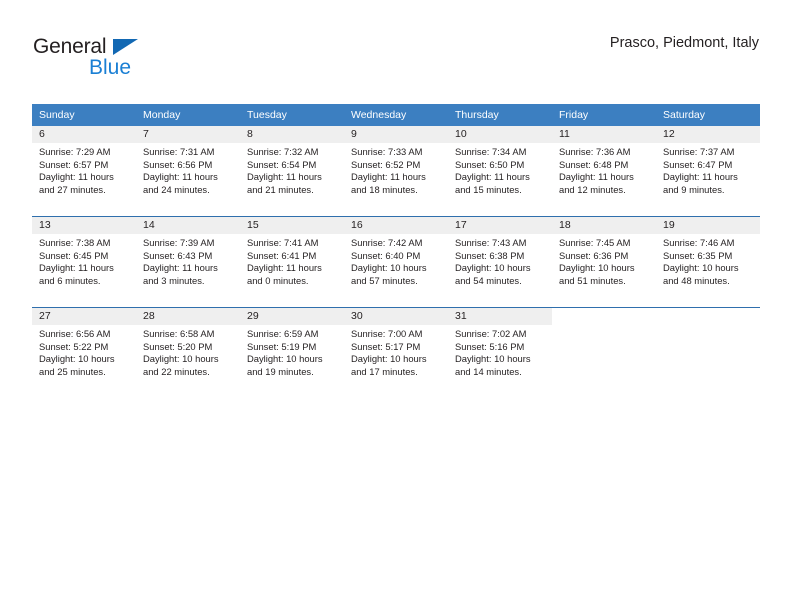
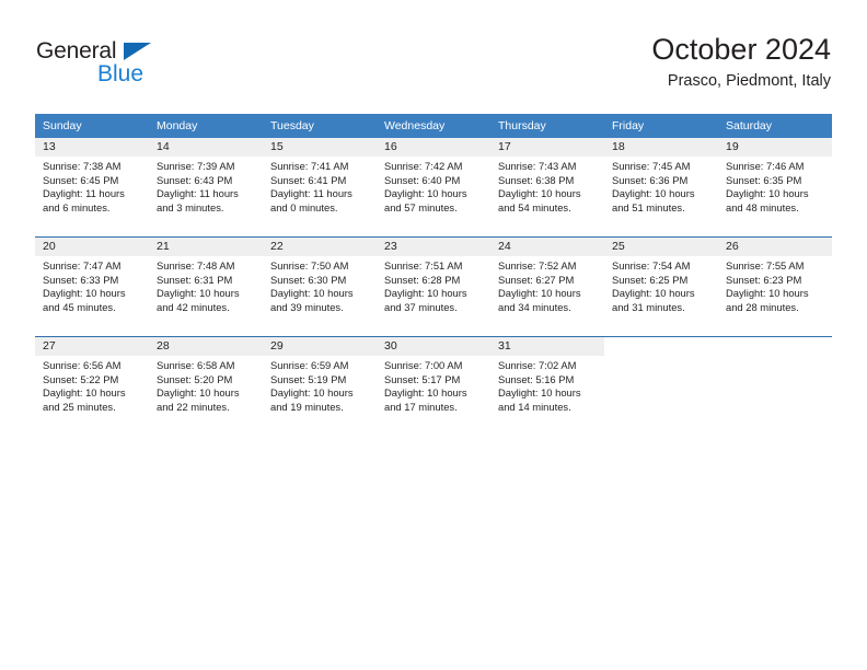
  General
  Blue
+ October 2024
  Prasco, Piedmont, Italy
  Sunday	Monday	Tuesday	Wednesday	Thursday	Friday	Saturday
- 6Sunrise: 7:29 AMSunset: 6:57 PMDaylight: 11 hours and 27 minutes.	7Sunrise: 7:31 AMSunset: 6:56 PMDaylight: 11 hours and 24 minutes.	8Sunrise: 7:32 AMSunset: 6:54 PMDaylight: 11 hours and 21 minutes.	9Sunrise: 7:33 AMSunset: 6:52 PMDaylight: 11 hours and 18 minutes.	10Sunrise: 7:34 AMSunset: 6:50 PMDaylight: 11 hours and 15 minutes.	11Sunrise: 7:36 AMSunset: 6:48 PMDaylight: 11 hours and 12 minutes.	12Sunrise: 7:37 AMSunset: 6:47 PMDaylight: 11 hours and 9 minutes.
  13Sunrise: 7:38 AMSunset: 6:45 PMDaylight: 11 hours and 6 minutes.	14Sunrise: 7:39 AMSunset: 6:43 PMDaylight: 11 hours and 3 minutes.	15Sunrise: 7:41 AMSunset: 6:41 PMDaylight: 11 hours and 0 minutes.	16Sunrise: 7:42 AMSunset: 6:40 PMDaylight: 10 hours and 57 minutes.	17Sunrise: 7:43 AMSunset: 6:38 PMDaylight: 10 hours and 54 minutes.	18Sunrise: 7:45 AMSunset: 6:36 PMDaylight: 10 hours and 51 minutes.	19Sunrise: 7:46 AMSunset: 6:35 PMDaylight: 10 hours and 48 minutes.
+ 20Sunrise: 7:47 AMSunset: 6:33 PMDaylight: 10 hours and 45 minutes.	21Sunrise: 7:48 AMSunset: 6:31 PMDaylight: 10 hours and 42 minutes.	22Sunrise: 7:50 AMSunset: 6:30 PMDaylight: 10 hours and 39 minutes.	23Sunrise: 7:51 AMSunset: 6:28 PMDaylight: 10 hours and 37 minutes.	24Sunrise: 7:52 AMSunset: 6:27 PMDaylight: 10 hours and 34 minutes.	25Sunrise: 7:54 AMSunset: 6:25 PMDaylight: 10 hours and 31 minutes.	26Sunrise: 7:55 AMSunset: 6:23 PMDaylight: 10 hours and 28 minutes.
  27Sunrise: 6:56 AMSunset: 5:22 PMDaylight: 10 hours and 25 minutes.	28Sunrise: 6:58 AMSunset: 5:20 PMDaylight: 10 hours and 22 minutes.	29Sunrise: 6:59 AMSunset: 5:19 PMDaylight: 10 hours and 19 minutes.	30Sunrise: 7:00 AMSunset: 5:17 PMDaylight: 10 hours and 17 minutes.	31Sunrise: 7:02 AMSunset: 5:16 PMDaylight: 10 hours and 14 minutes.
